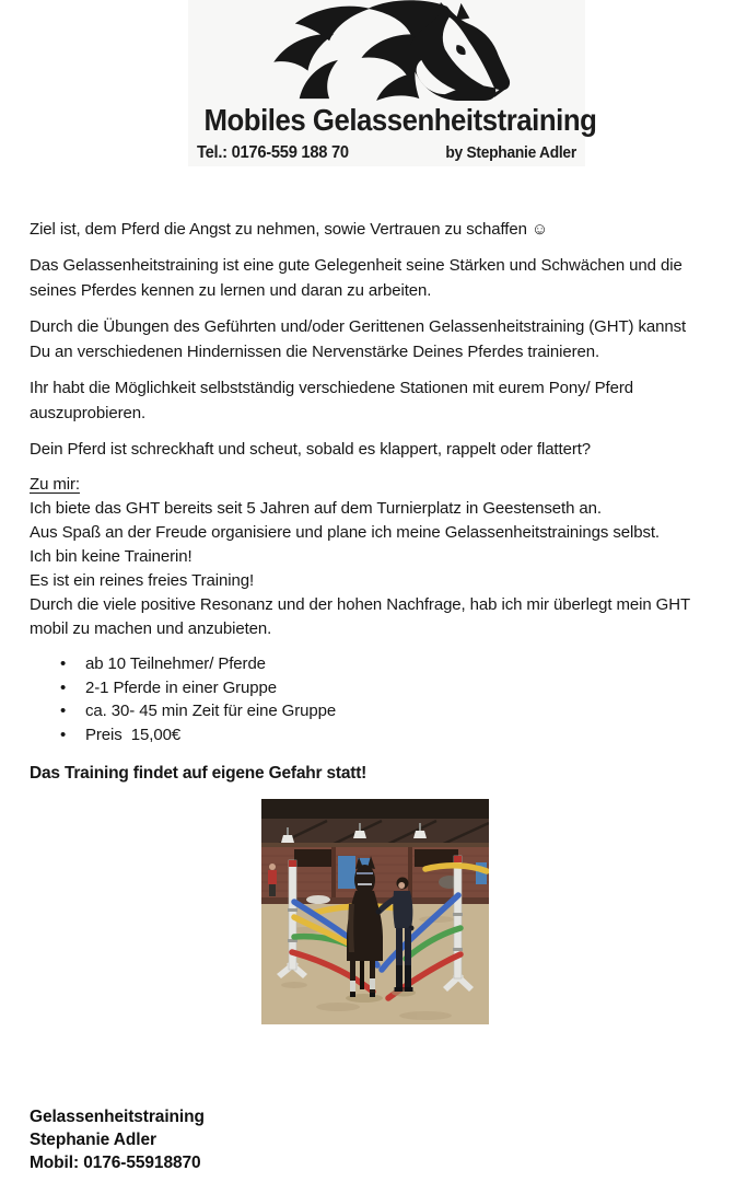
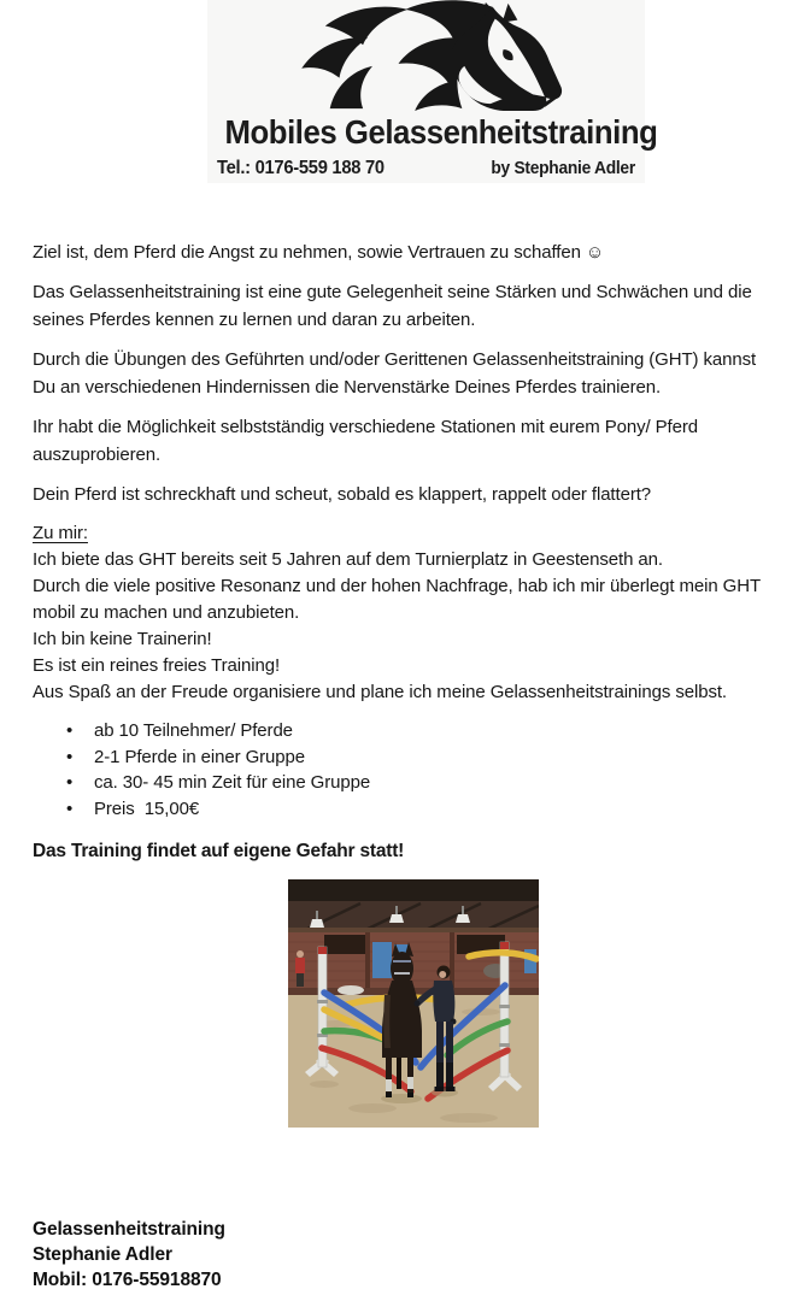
  Mobiles Gelassenheitstraining
  Tel.: 0176-559 188 70
  by Stephanie Adler
  Ziel ist, dem Pferd die Angst zu nehmen, sowie Vertrauen zu schaffen ☺
  Das Gelassenheitstraining ist eine gute Gelegenheit seine Stärken und Schwächen und die seines Pferdes kennen zu lernen und daran zu arbeiten.
  Durch die Übungen des Geführten und/oder Gerittenen Gelassenheitstraining (GHT) kannst Du an verschiedenen Hindernissen die Nervenstärke Deines Pferdes trainieren.
  Ihr habt die Möglichkeit selbstständig verschiedene Stationen mit eurem Pony/ Pferd auszuprobieren.
  Dein Pferd ist schreckhaft und scheut, sobald es klappert, rappelt oder flattert?
  Zu mir:
  Ich biete das GHT bereits seit 5 Jahren auf dem Turnierplatz in Geestenseth an.
- Aus Spaß an der Freude organisiere und plane ich meine Gelassenheitstrainings selbst.
+ Durch die viele positive Resonanz und der hohen Nachfrage, hab ich mir überlegt mein GHT mobil zu machen und anzubieten.
  Ich bin keine Trainerin!
  Es ist ein reines freies Training!
- Durch die viele positive Resonanz und der hohen Nachfrage, hab ich mir überlegt mein GHT mobil zu machen und anzubieten.
+ Aus Spaß an der Freude organisiere und plane ich meine Gelassenheitstrainings selbst.
  ab 10 Teilnehmer/ Pferde
  2-1 Pferde in einer Gruppe
  ca. 30- 45 min Zeit für eine Gruppe
  Preis 15,00€
  Das Training findet auf eigene Gefahr statt!
  Gelassenheitstraining
  Stephanie Adler
  Mobil: 0176-55918870
